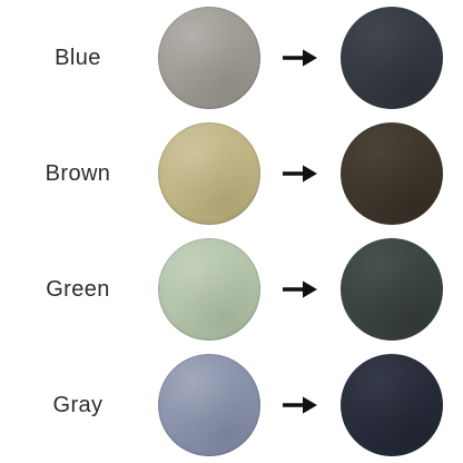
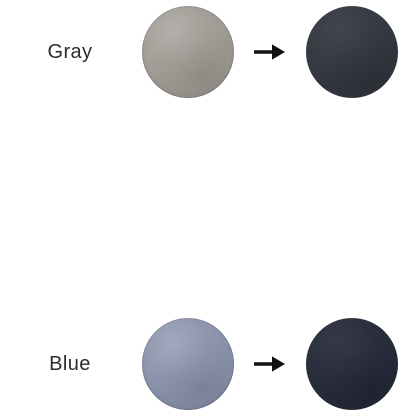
- Blue
+ Gray
- Brown
- Green
- Gray
+ Blue
